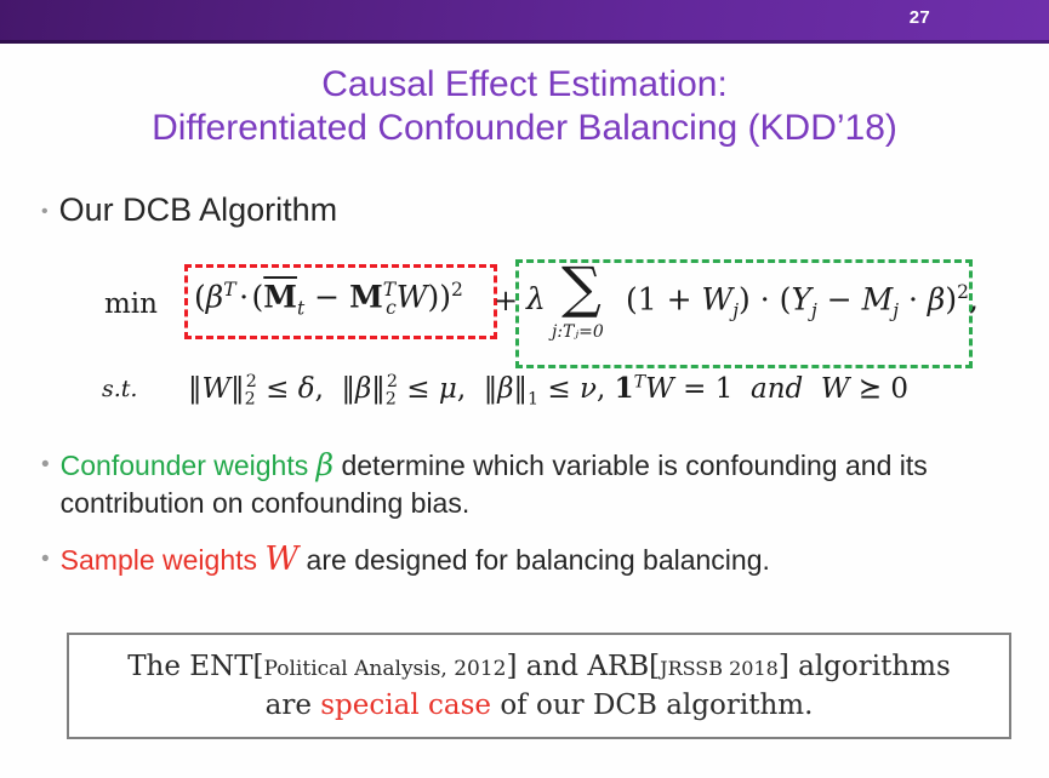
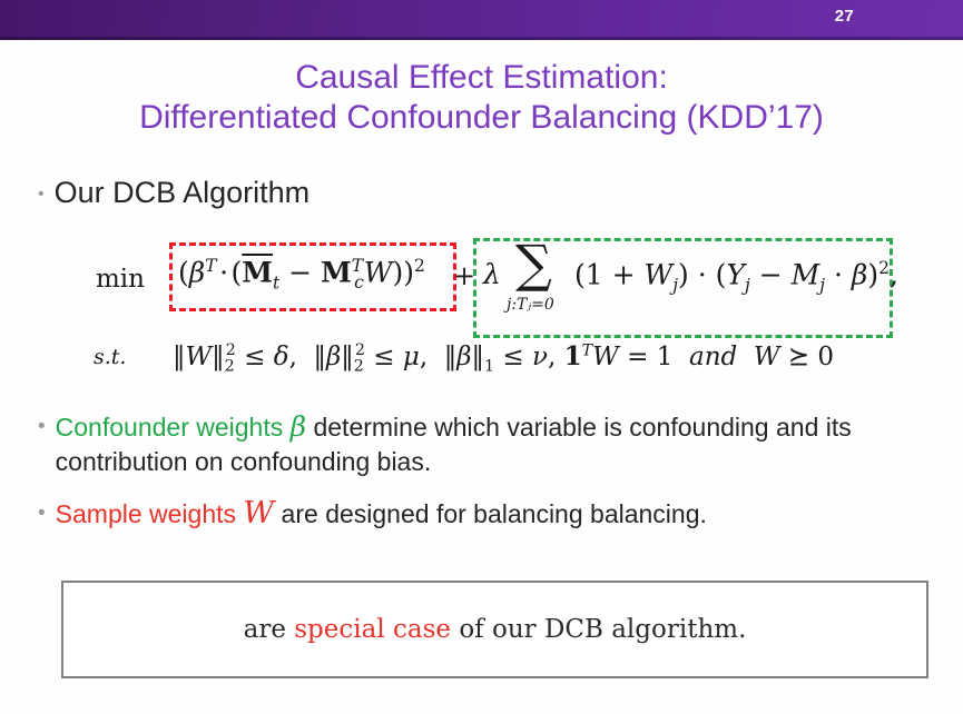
  27
  Causal Effect Estimation:
- Differentiated Confounder Balancing (KDD’18)
+ Differentiated Confounder Balancing (KDD’17)
  •
  Our DCB Algorithm
  min
  (βT · (Mt − MTcW))2
  +
  λ
  ∑
  j:Tⱼ=0
  (1 + Wj) · (Yj − Mj · β)2,
  s.t.
  ‖W‖22 ≤ δ, ‖β‖22 ≤ μ, ‖β‖1 ≤ ν, 1TW = 1 and W ⪰ 0
  •
  Confounder weights β determine which variable is confounding and its contribution on confounding bias.
  •
  Sample weights W are designed for balancing balancing.
- The ENT[Political Analysis, 2012] and ARB[JRSSB 2018] algorithms
  are special case of our DCB algorithm.
